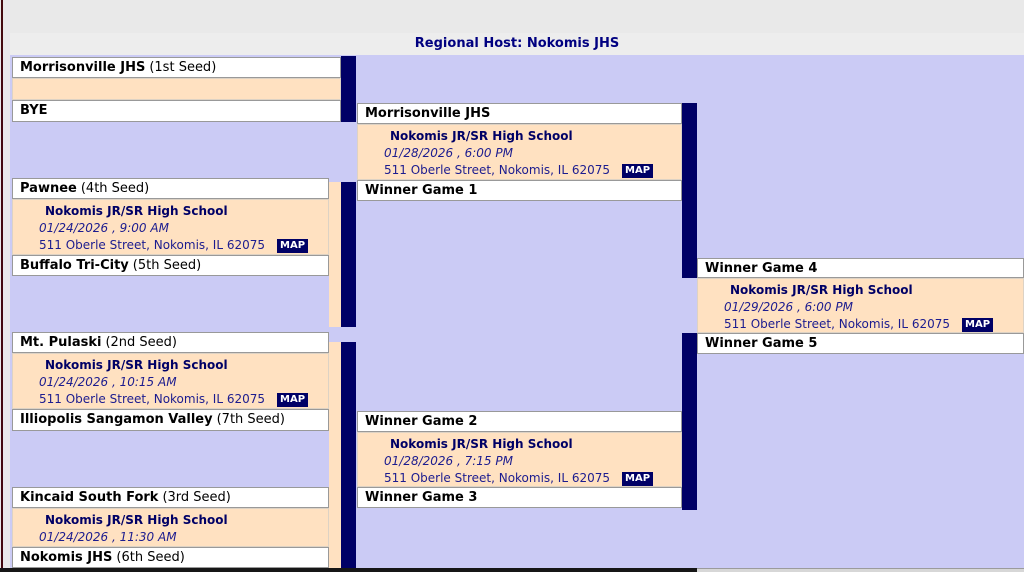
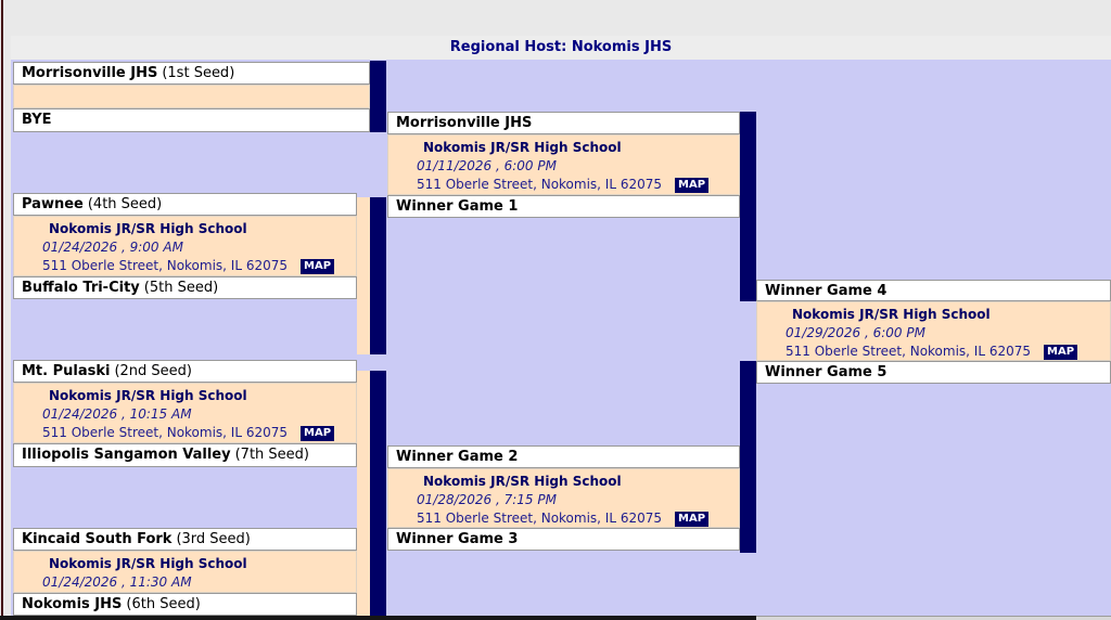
  Regional Host: Nokomis JHS
  Morrisonville JHS (1st Seed)
  BYE
  Pawnee (4th Seed)
  Nokomis JR/SR High School
  01/24/2026 , 9:00 AM
  511 Oberle Street, Nokomis, IL 62075 MAP
  Buffalo Tri-City (5th Seed)
  Mt. Pulaski (2nd Seed)
  Nokomis JR/SR High School
  01/24/2026 , 10:15 AM
  511 Oberle Street, Nokomis, IL 62075 MAP
  Illiopolis Sangamon Valley (7th Seed)
  Kincaid South Fork (3rd Seed)
  Nokomis JR/SR High School
  01/24/2026 , 11:30 AM
  Nokomis JHS (6th Seed)
  Morrisonville JHS
  Nokomis JR/SR High School
- 01/28/2026 , 6:00 PM
+ 01/11/2026 , 6:00 PM
  511 Oberle Street, Nokomis, IL 62075 MAP
  Winner Game 1
  Winner Game 2
  Nokomis JR/SR High School
  01/28/2026 , 7:15 PM
  511 Oberle Street, Nokomis, IL 62075 MAP
  Winner Game 3
  Winner Game 4
  Nokomis JR/SR High School
  01/29/2026 , 6:00 PM
  511 Oberle Street, Nokomis, IL 62075 MAP
  Winner Game 5
